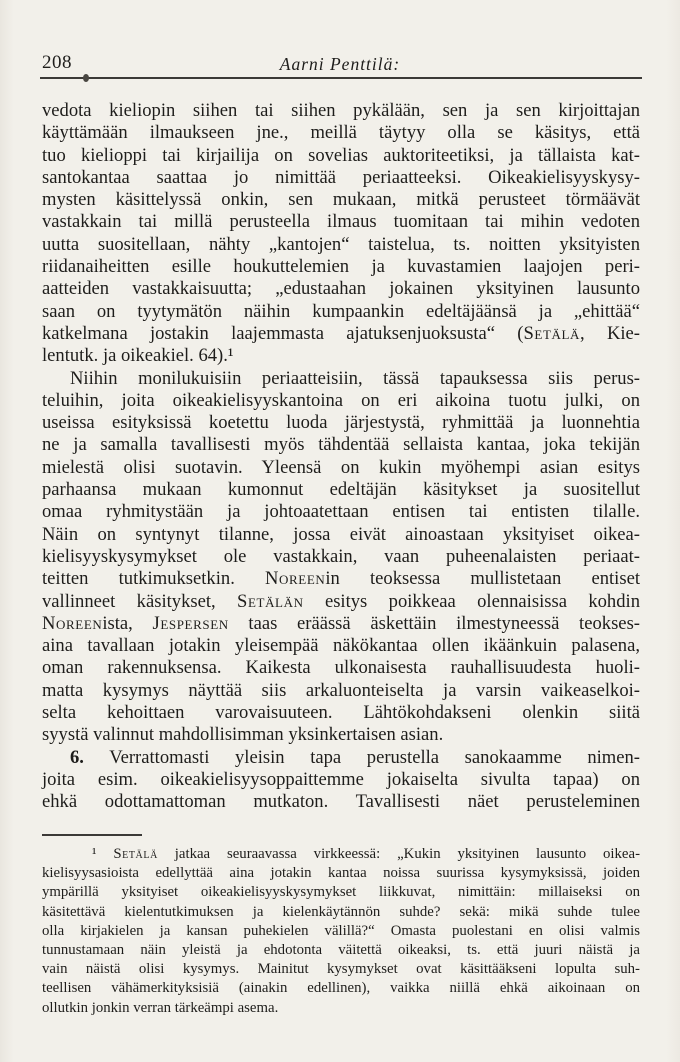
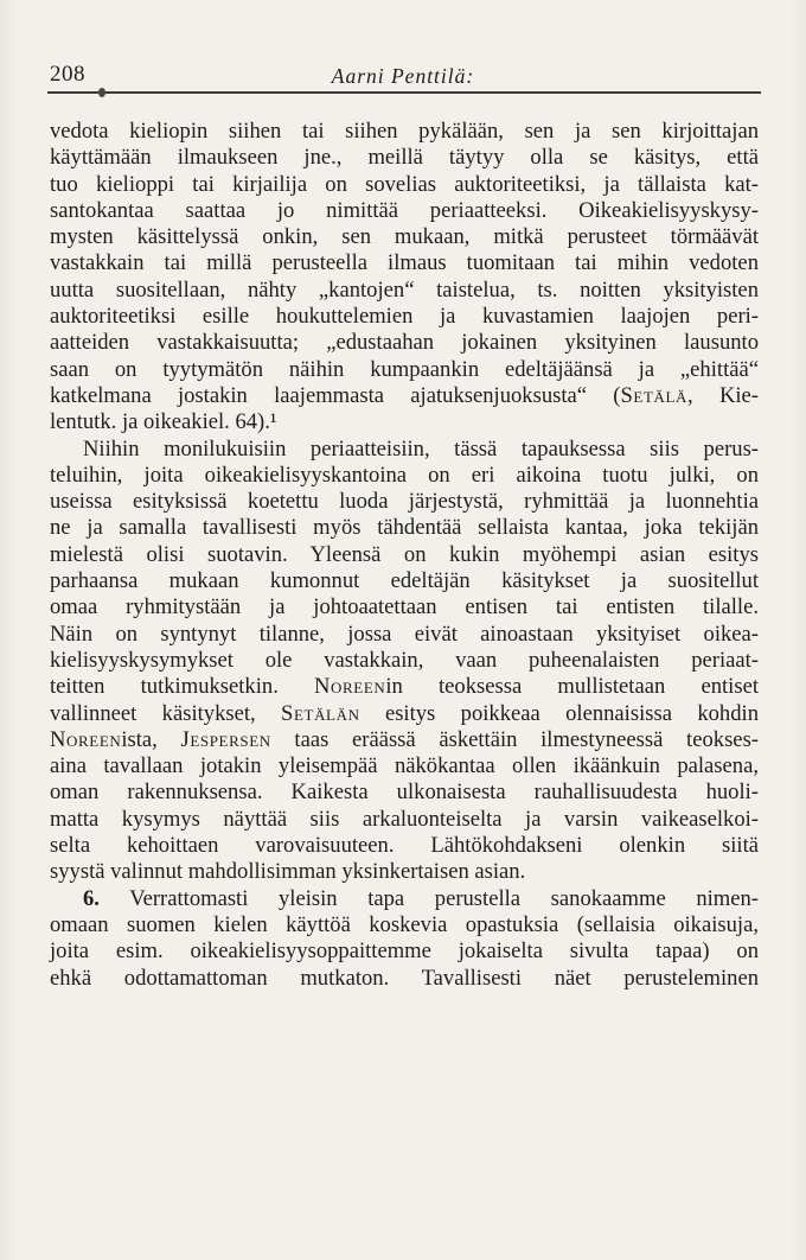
  208
  Aarni Penttilä:
  vedota kieliopin siihen tai siihen pykälään, sen ja sen kirjoittajan
  käyttämään ilmaukseen jne., meillä täytyy olla se käsitys, että
  tuo kielioppi tai kirjailija on sovelias auktoriteetiksi, ja tällaista kat-
  santokantaa saattaa jo nimittää periaatteeksi. Oikeakielisyyskysy-
  mysten käsittelyssä onkin, sen mukaan, mitkä perusteet törmäävät
  vastakkain tai millä perusteella ilmaus tuomitaan tai mihin vedoten
  uutta suositellaan, nähty „kantojen“ taistelua, ts. noitten yksityisten
- riidanaiheitten esille houkuttelemien ja kuvastamien laajojen peri-
+ auktoriteetiksi esille houkuttelemien ja kuvastamien laajojen peri-
  aatteiden vastakkaisuutta; „edustaahan jokainen yksityinen lausunto
  saan on tyytymätön näihin kumpaankin edeltäjäänsä ja „ehittää“
  katkelmana jostakin laajemmasta ajatuksenjuoksusta“ (Setälä, Kie-
  lentutk. ja oikeakiel. 64).¹
  Niihin monilukuisiin periaatteisiin, tässä tapauksessa siis perus-
  teluihin, joita oikeakielisyyskantoina on eri aikoina tuotu julki, on
  useissa esityksissä koetettu luoda järjestystä, ryhmittää ja luonnehtia
  ne ja samalla tavallisesti myös tähdentää sellaista kantaa, joka tekijän
  mielestä olisi suotavin. Yleensä on kukin myöhempi asian esitys
  parhaansa mukaan kumonnut edeltäjän käsitykset ja suositellut
  omaa ryhmitystään ja johtoaatettaan entisen tai entisten tilalle.
  Näin on syntynyt tilanne, jossa eivät ainoastaan yksityiset oikea-
  kielisyyskysymykset ole vastakkain, vaan puheenalaisten periaat-
  teitten tutkimuksetkin. Noreenin teoksessa mullistetaan entiset
  vallinneet käsitykset, Setälän esitys poikkeaa olennaisissa kohdin
  Noreenista, Jespersen taas eräässä äskettäin ilmestyneessä teokses-
  aina tavallaan jotakin yleisempää näkökantaa ollen ikäänkuin palasena,
  oman rakennuksensa. Kaikesta ulkonaisesta rauhallisuudesta huoli-
  matta kysymys näyttää siis arkaluonteiselta ja varsin vaikeaselkoi-
  selta kehoittaen varovaisuuteen. Lähtökohdakseni olenkin siitä
  syystä valinnut mahdollisimman yksinkertaisen asian.
  6. Verrattomasti yleisin tapa perustella sanokaamme nimen-
+ omaan suomen kielen käyttöä koskevia opastuksia (sellaisia oikaisuja,
  joita esim. oikeakielisyysoppaittemme jokaiselta sivulta tapaa) on
  ehkä odottamattoman mutkaton. Tavallisesti näet perusteleminen
- ¹ Setälä jatkaa seuraavassa virkkeessä: „Kukin yksityinen lausunto oikea-
- kielisyysasioista edellyttää aina jotakin kantaa noissa suurissa kysymyksissä, joiden
- ympärillä yksityiset oikeakielisyyskysymykset liikkuvat, nimittäin: millaiseksi on
- käsitettävä kielentutkimuksen ja kielenkäytännön suhde? sekä: mikä suhde tulee
- olla kirjakielen ja kansan puhekielen välillä?“ Omasta puolestani en olisi valmis
- tunnustamaan näin yleistä ja ehdotonta väitettä oikeaksi, ts. että juuri näistä ja
- vain näistä olisi kysymys. Mainitut kysymykset ovat käsittääkseni lopulta suh-
- teellisen vähämerkityksisiä (ainakin edellinen), vaikka niillä ehkä aikoinaan on
- ollutkin jonkin verran tärkeämpi asema.
